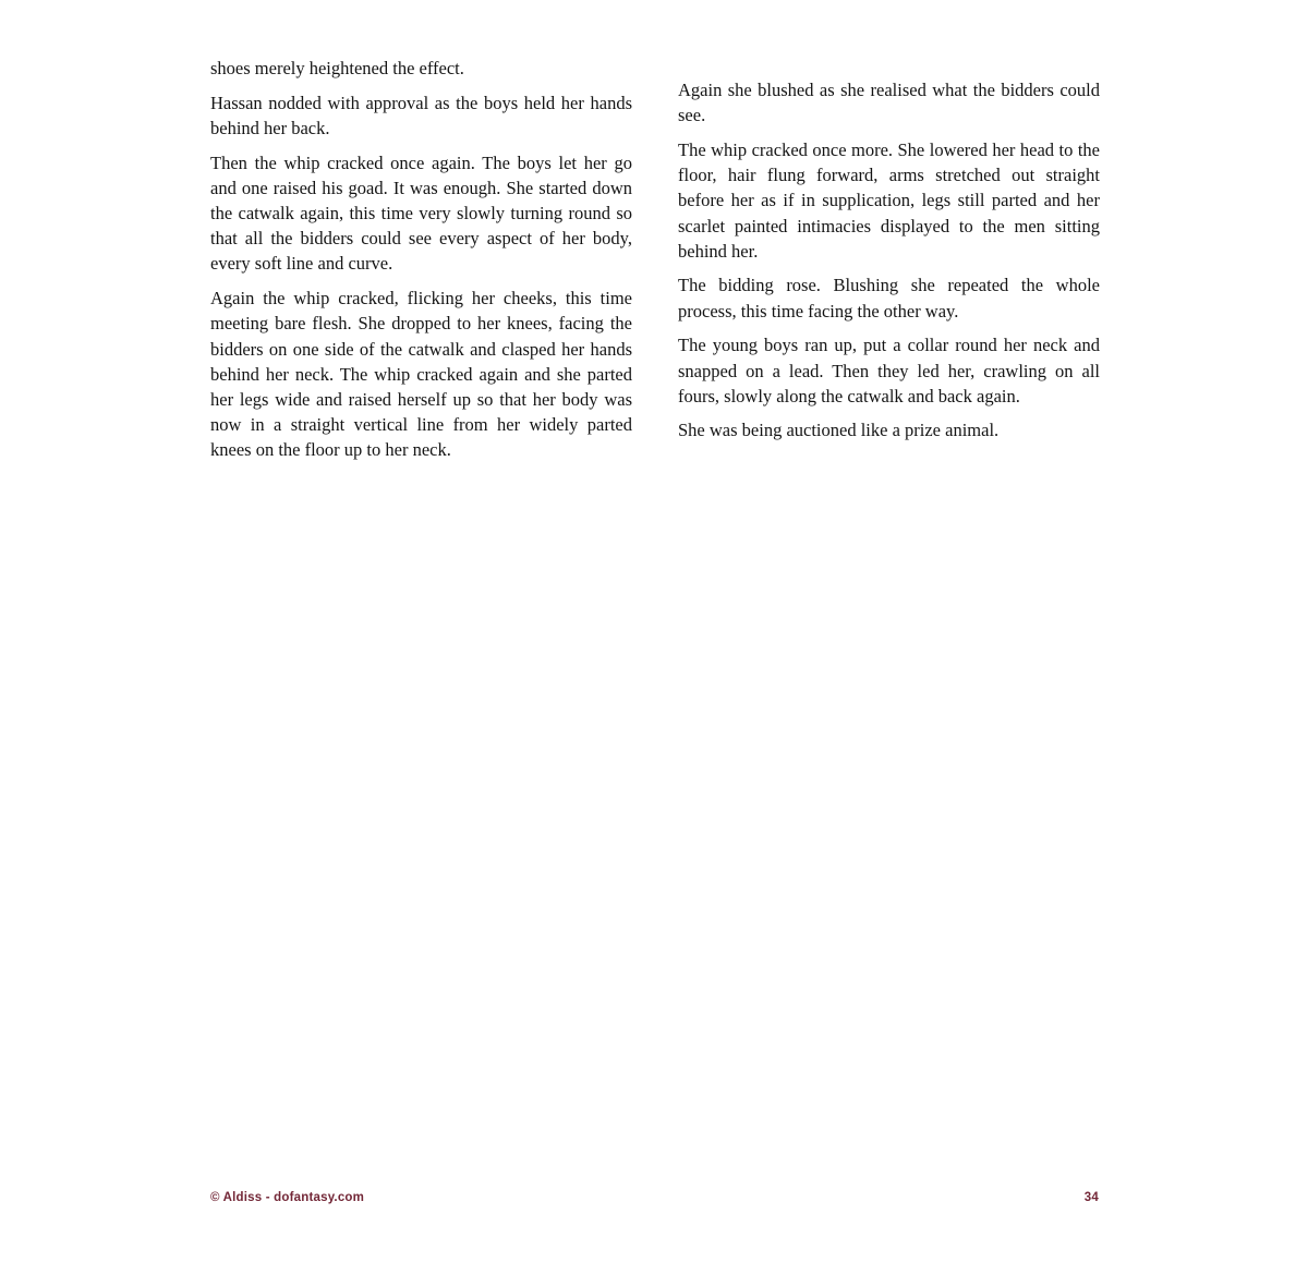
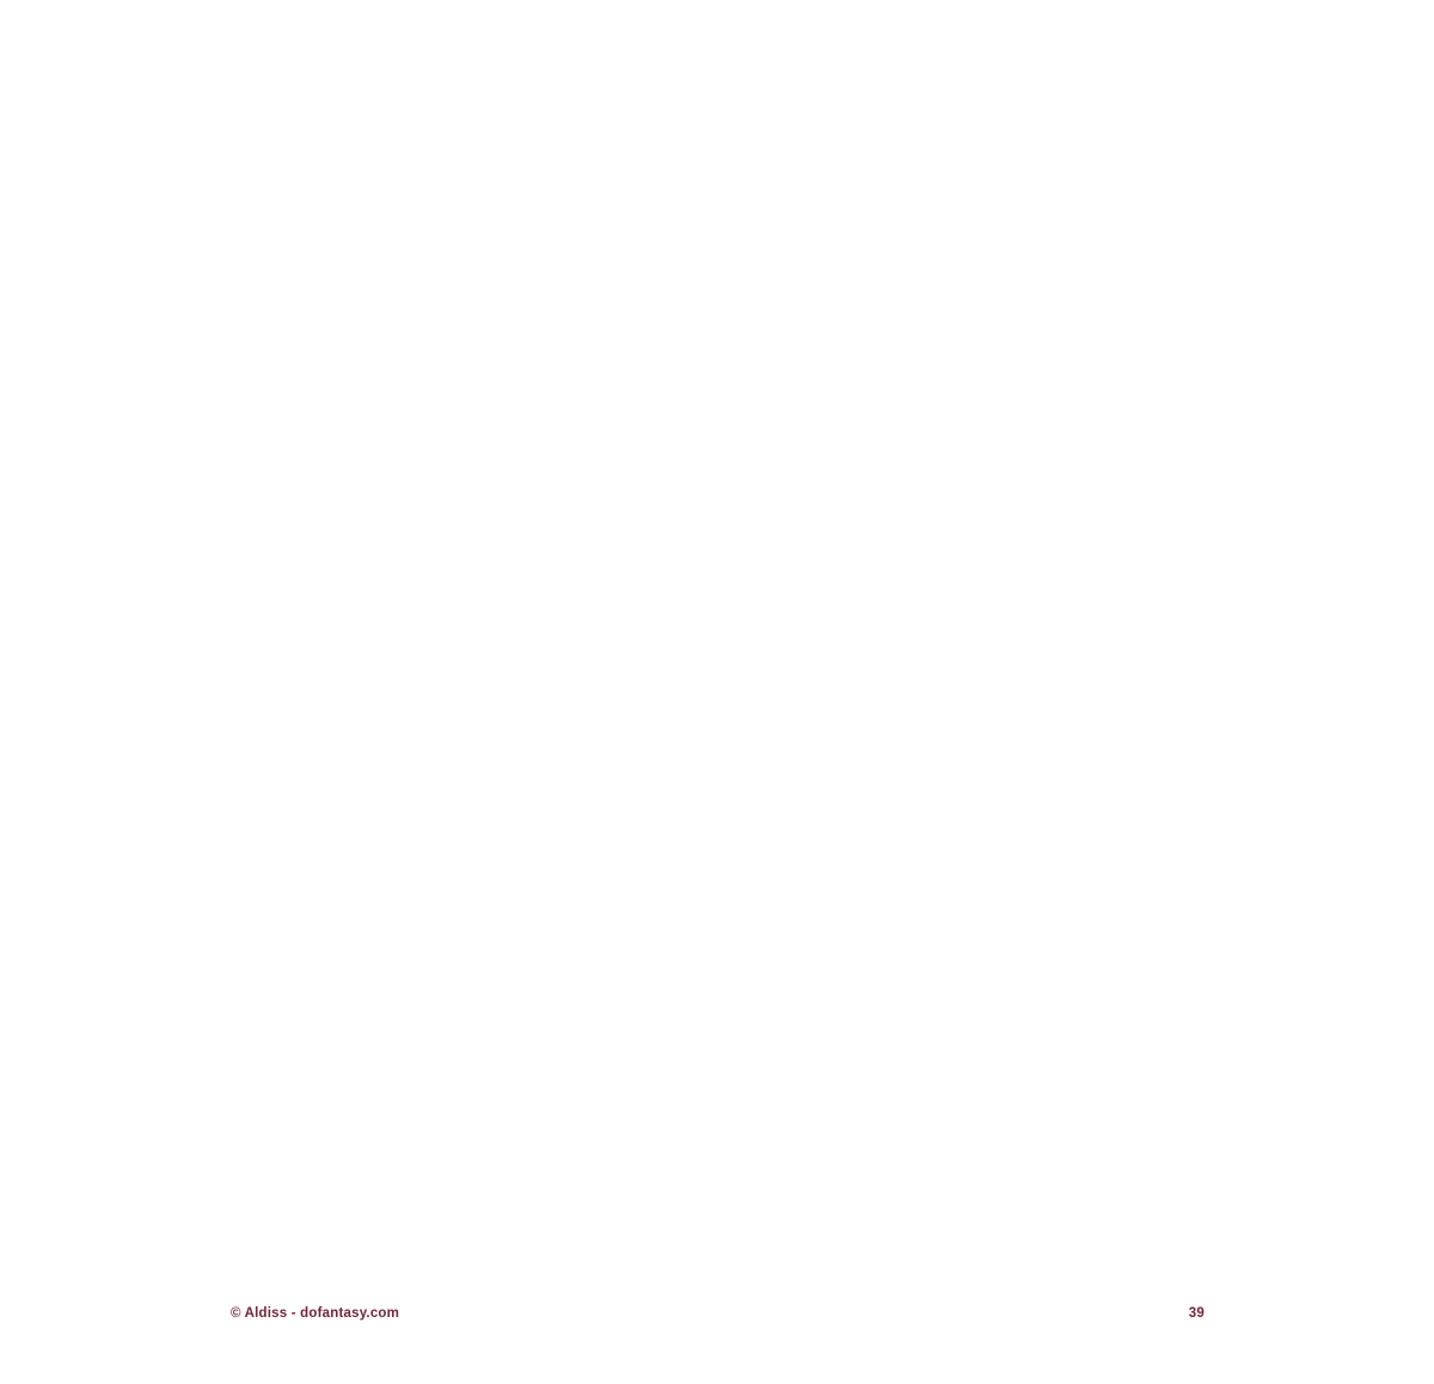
- shoes merely heightened the effect.
- Hassan nodded with approval as the boys held her hands behind her back.
- Then the whip cracked once again. The boys let her go and one raised his goad. It was enough. She started down the catwalk again, this time very slowly turning round so that all the bidders could see every aspect of her body, every soft line and curve.
- Again the whip cracked, flicking her cheeks, this time meeting bare flesh. She dropped to her knees, facing the bidders on one side of the catwalk and clasped her hands behind her neck. The whip cracked again and she parted her legs wide and raised herself up so that her body was now in a straight vertical line from her widely parted knees on the floor up to her neck.
- Again she blushed as she realised what the bidders could see.
- The whip cracked once more. She lowered her head to the floor, hair flung forward, arms stretched out straight before her as if in supplication, legs still parted and her scarlet painted intimacies displayed to the men sitting behind her.
- The bidding rose. Blushing she repeated the whole process, this time facing the other way.
- The young boys ran up, put a collar round her neck and snapped on a lead. Then they led her, crawling on all fours, slowly along the catwalk and back again.
- She was being auctioned like a prize animal.
  © Aldiss - dofantasy.com
- 34
+ 39
